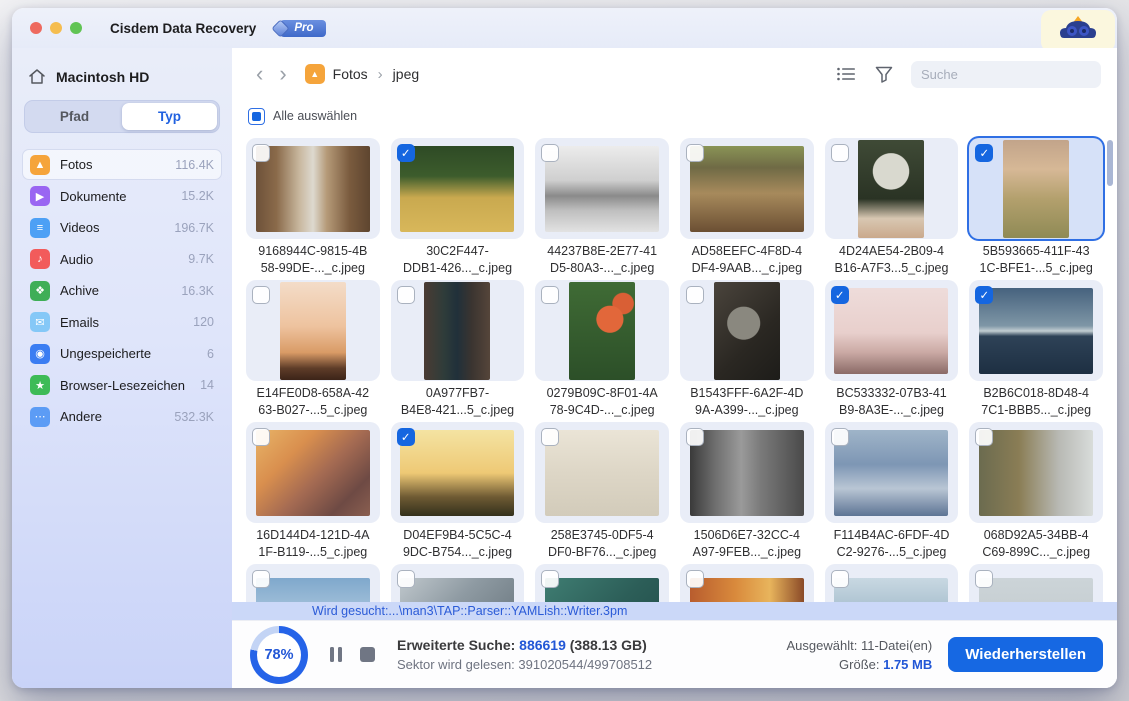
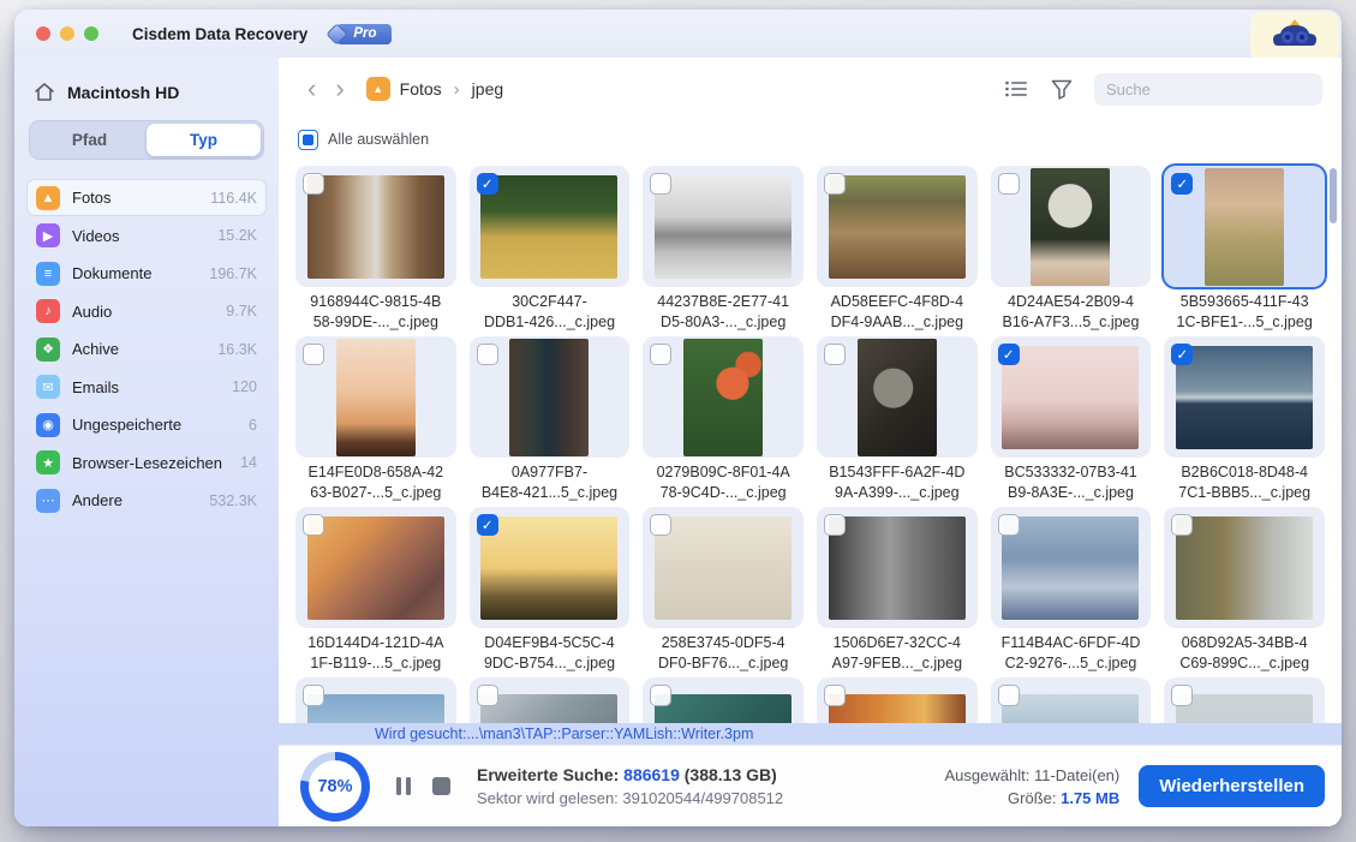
  Cisdem Data Recovery
  Pro
  Macintosh HD
  Pfad
  Typ
  ▲
  Fotos
  116.4K
  ▶
- Dokumente
+ Videos
  15.2K
  ≡
- Videos
+ Dokumente
  196.7K
  ♪
  Audio
  9.7K
  ❖
  Achive
  16.3K
  ✉
  Emails
  120
  ◉
  Ungespeicherte
  6
  ★
  Browser-Lesezeichen
  14
  ⋯
  Andere
  532.3K
  ‹
  ›
  ▲
  Fotos
  ›
  jpeg
  Suche
  Alle auswählen
  9168944C-9815-4B
  58-99DE-..._c.jpeg
  ✓
  30C2F447-
  DDB1-426..._c.jpeg
  44237B8E-2E77-41
  D5-80A3-..._c.jpeg
  AD58EEFC-4F8D-4
  DF4-9AAB..._c.jpeg
  4D24AE54-2B09-4
  B16-A7F3...5_c.jpeg
  ✓
  5B593665-411F-43
  1C-BFE1-...5_c.jpeg
  E14FE0D8-658A-42
  63-B027-...5_c.jpeg
  0A977FB7-
  B4E8-421...5_c.jpeg
  0279B09C-8F01-4A
  78-9C4D-..._c.jpeg
  B1543FFF-6A2F-4D
  9A-A399-..._c.jpeg
  ✓
  BC533332-07B3-41
  B9-8A3E-..._c.jpeg
  ✓
  B2B6C018-8D48-4
  7C1-BBB5..._c.jpeg
  16D144D4-121D-4A
  1F-B119-...5_c.jpeg
  ✓
  D04EF9B4-5C5C-4
  9DC-B754..._c.jpeg
  258E3745-0DF5-4
  DF0-BF76..._c.jpeg
  1506D6E7-32CC-4
  A97-9FEB..._c.jpeg
  F114B4AC-6FDF-4D
  C2-9276-...5_c.jpeg
  068D92A5-34BB-4
  C69-899C..._c.jpeg
  Wird gesucht:...\man3\TAP::Parser::YAMLish::Writer.3pm
  78%
  Erweiterte Suche: 886619 (388.13 GB)
  Sektor wird gelesen: 391020544/499708512
  Ausgewählt: 11-Datei(en)
  Größe: 1.75 MB
  Wiederherstellen
